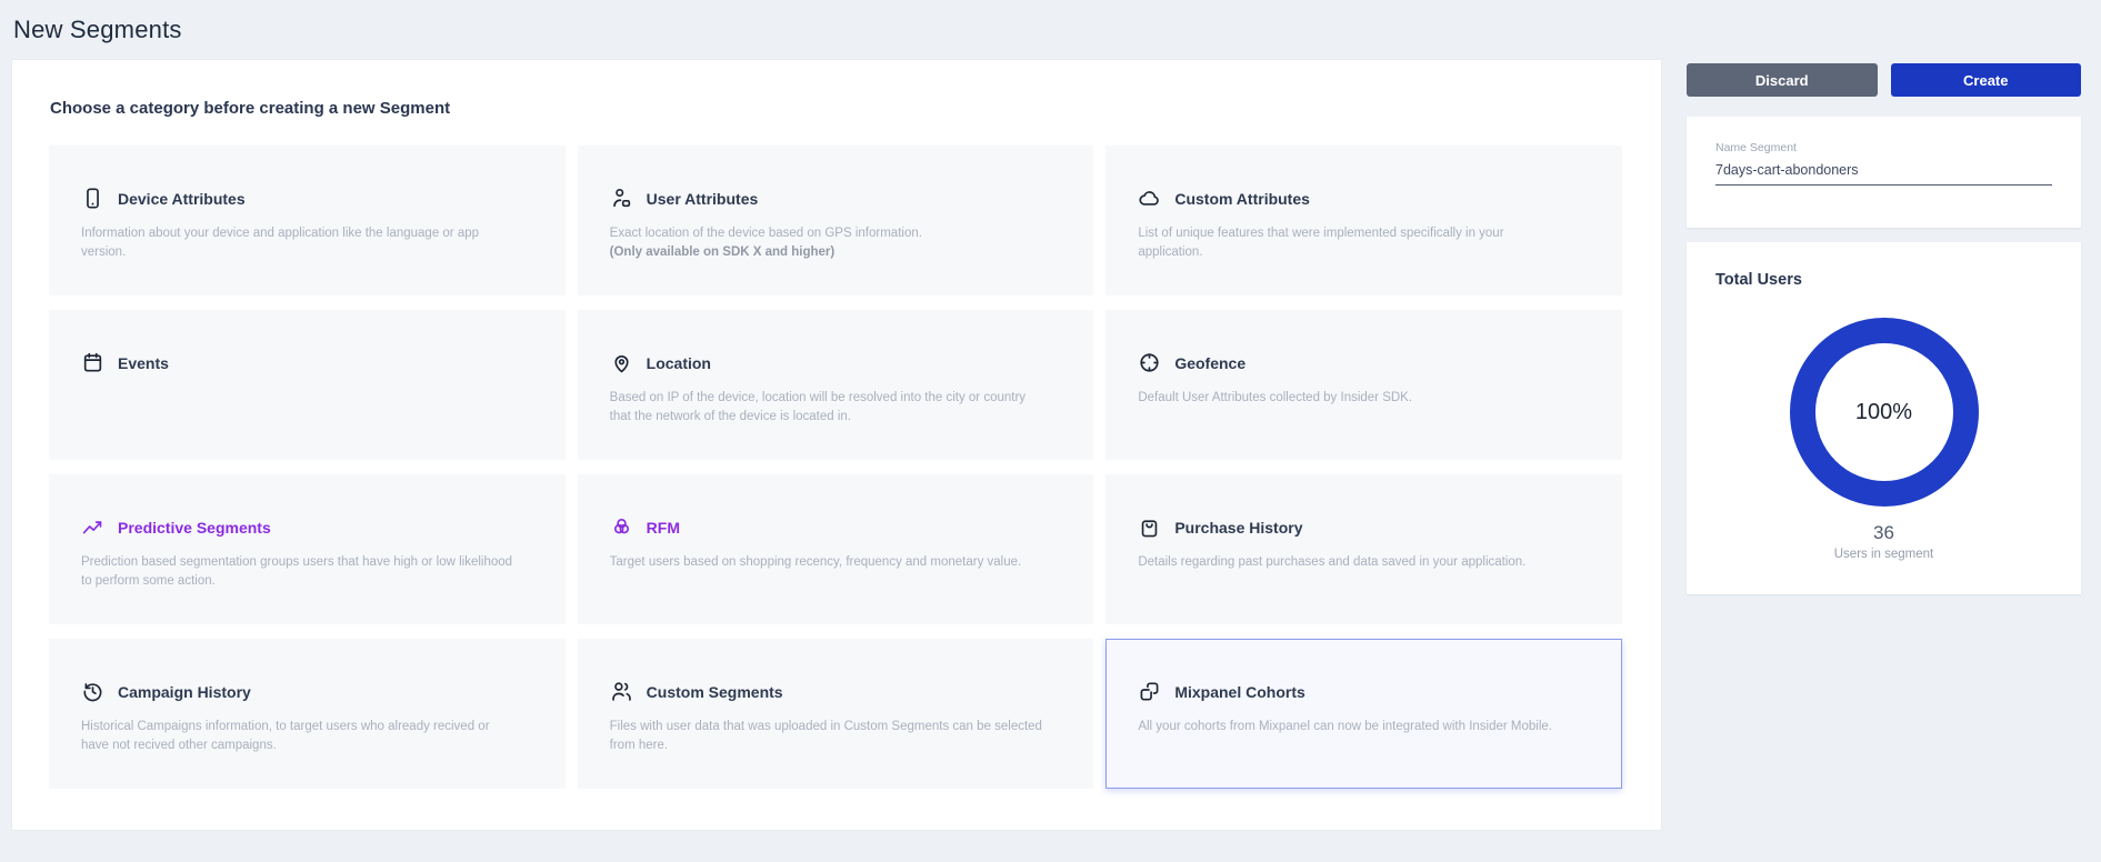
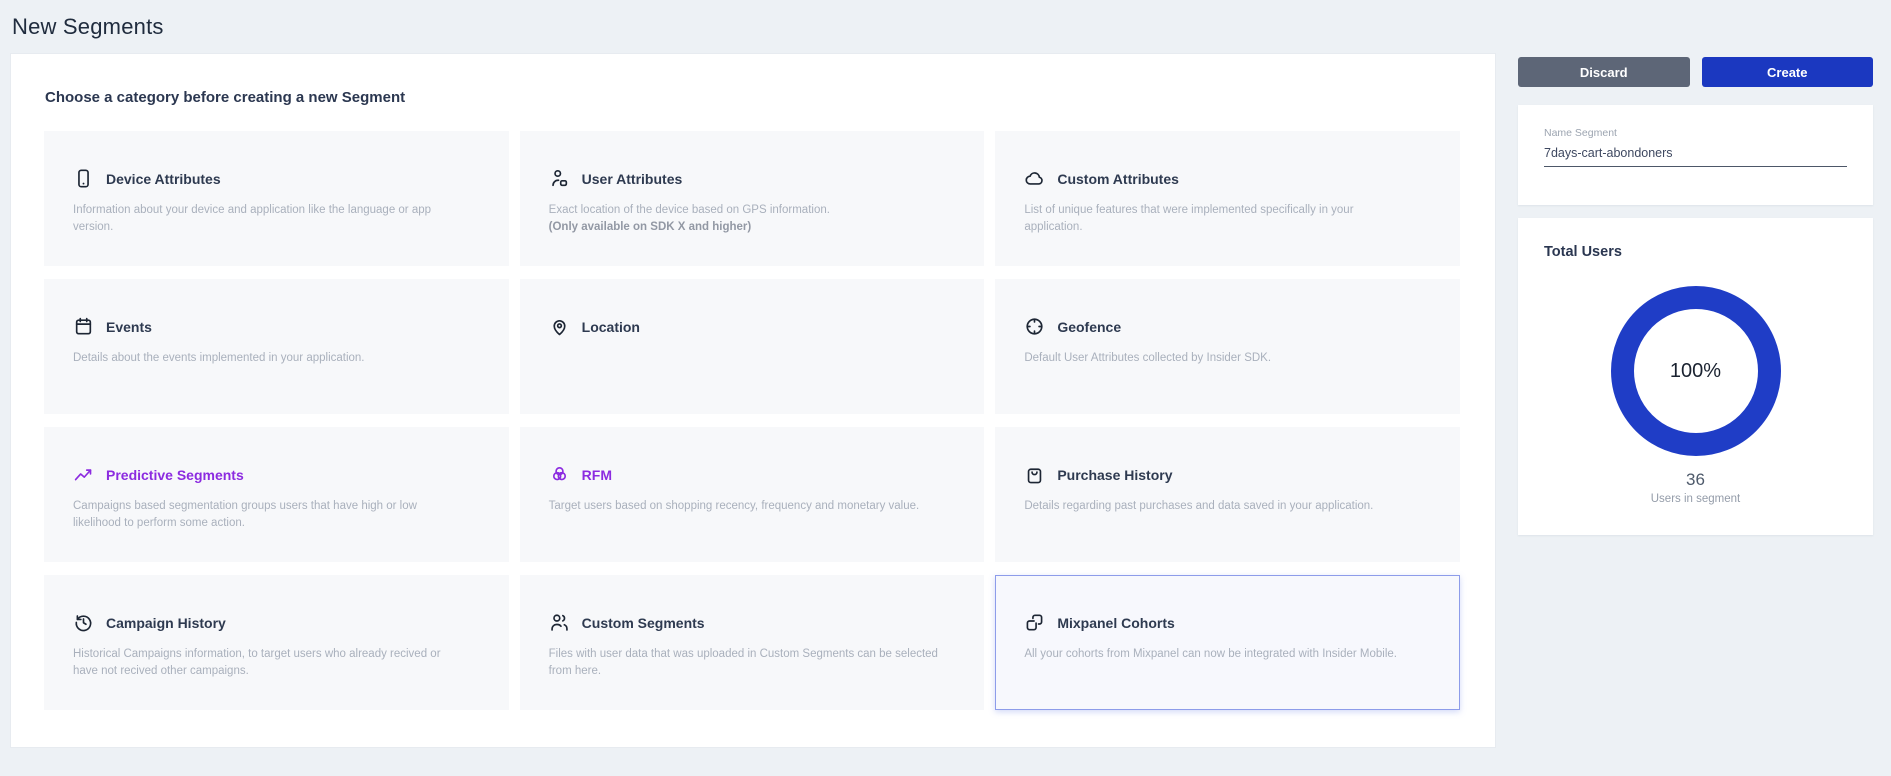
  New Segments
  Choose a category before creating a new Segment
  Device Attributes
  Information about your device and application like the language or app version.
  User Attributes
  Exact location of the device based on GPS information.
  (Only available on SDK X and higher)
  Custom Attributes
  List of unique features that were implemented specifically in your application.
  Events
+ Details about the events implemented in your application.
  Location
- Based on IP of the device, location will be resolved into the city or country that the network of the device is located in.
  Geofence
  Default User Attributes collected by Insider SDK.
  Predictive Segments
- Prediction based segmentation groups users that have high or low likelihood to perform some action.
+ Campaigns based segmentation groups users that have high or low likelihood to perform some action.
  RFM
  Target users based on shopping recency, frequency and monetary value.
  Purchase History
  Details regarding past purchases and data saved in your application.
  Campaign History
  Historical Campaigns information, to target users who already recived or have not recived other campaigns.
  Custom Segments
  Files with user data that was uploaded in Custom Segments can be selected from here.
  Mixpanel Cohorts
  All your cohorts from Mixpanel can now be integrated with Insider Mobile.
  Discard
  Create
  Name Segment
  7days-cart-abondoners
  Total Users
  100%
  36
  Users in segment
